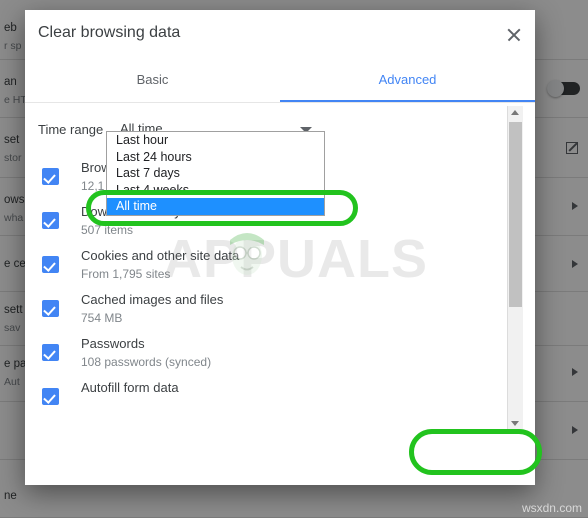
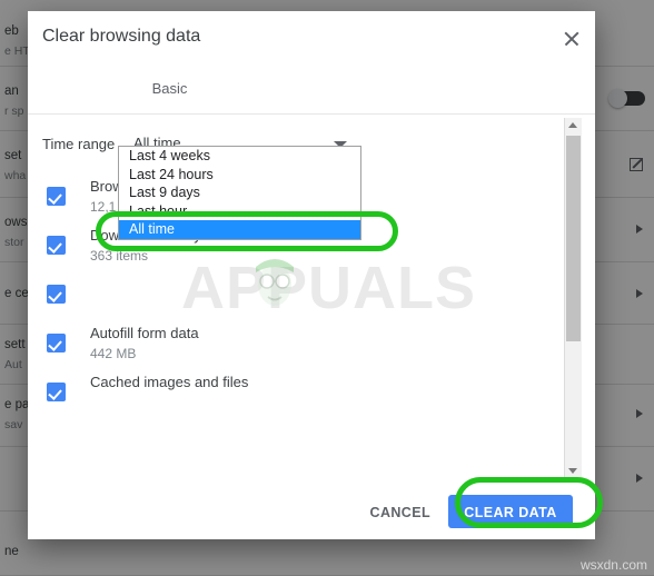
  eb
- r sp
+ e HT
  an
- e HT
+ r sp
  set
- stor
+ wha
  ows
- wha
+ stor
  e ce
  sett
- sav
+ Aut
  e pa
- Aut
+ sav
  ne
  Clear browsing data
  Basic
- Advanced
  Time range
  All time
  12,1
- 507 items
+ 363 items
- Cookies and other site data
- From 1,795 sites
- Cached images and files
+ Autofill form data
- 754 MB
+ 442 MB
- Passwords
- 108 passwords (synced)
- Autofill form data
+ Cached images and files
+ CANCEL
+ CLEAR DATA
- Last hour
+ Last 4 weeks
  Last 24 hours
- Last 7 days
+ Last 9 days
- Last 4 weeks
+ Last hour
  All time
  APPUALS
  wsxdn.com
